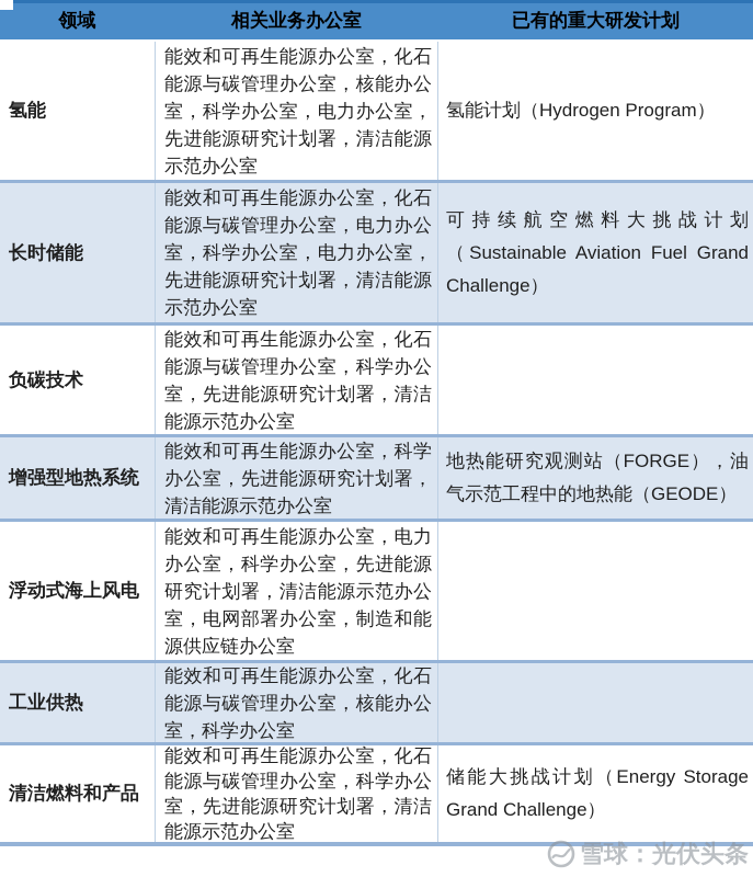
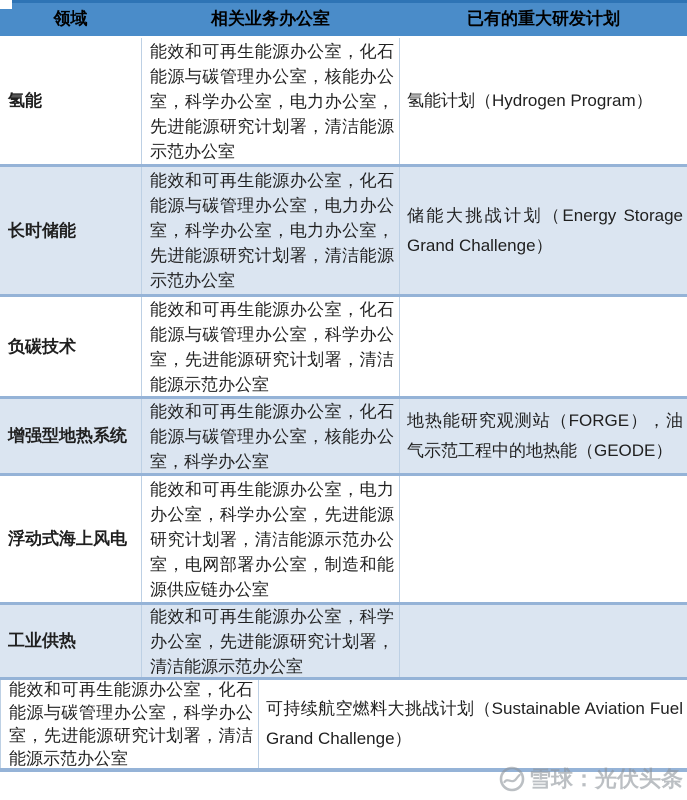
  领域
  相关业务办公室
  已有的重大研发计划
  氢能
  能效和可再生能源办公室，化石能源与碳管理办公室，核能办公室，科学办公室，电力办公室，先进能源研究计划署，清洁能源示范办公室
  氢能计划（Hydrogen Program）
  长时储能
  能效和可再生能源办公室，化石能源与碳管理办公室，电力办公室，科学办公室，电力办公室，先进能源研究计划署，清洁能源示范办公室
- 可持续航空燃料大挑战计划（Sustainable Aviation Fuel Grand Challenge）
+ 储能大挑战计划（Energy Storage Grand Challenge）
  负碳技术
  能效和可再生能源办公室，化石能源与碳管理办公室，科学办公室，先进能源研究计划署，清洁能源示范办公室
  增强型地热系统
- 能效和可再生能源办公室，科学办公室，先进能源研究计划署，清洁能源示范办公室
+ 能效和可再生能源办公室，化石能源与碳管理办公室，核能办公室，科学办公室
  地热能研究观测站（FORGE），油气示范工程中的地热能（GEODE）
  浮动式海上风电
  能效和可再生能源办公室，电力办公室，科学办公室，先进能源研究计划署，清洁能源示范办公室，电网部署办公室，制造和能源供应链办公室
  工业供热
- 能效和可再生能源办公室，化石能源与碳管理办公室，核能办公室，科学办公室
+ 能效和可再生能源办公室，科学办公室，先进能源研究计划署，清洁能源示范办公室
- 清洁燃料和产品
  能效和可再生能源办公室，化石能源与碳管理办公室，科学办公室，先进能源研究计划署，清洁能源示范办公室
- 储能大挑战计划（Energy Storage Grand Challenge）
+ 可持续航空燃料大挑战计划（Sustainable Aviation Fuel Grand Challenge）
  雪球：光伏头条
